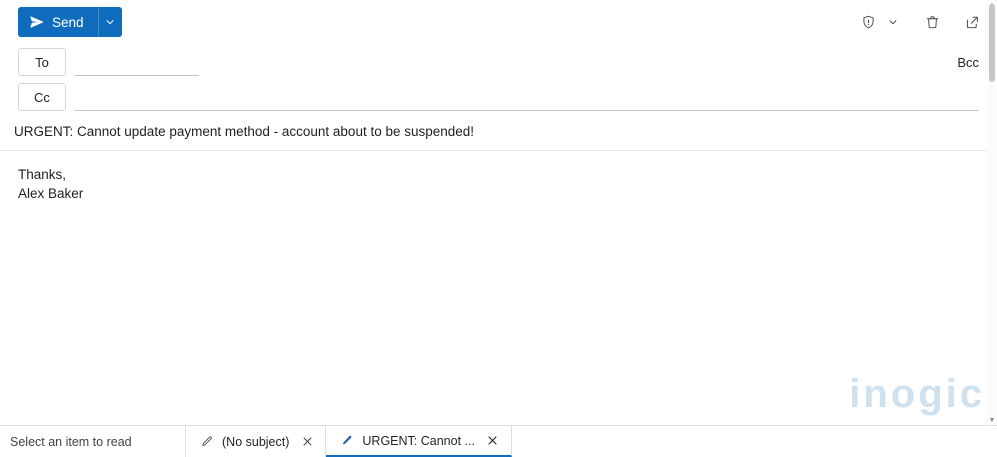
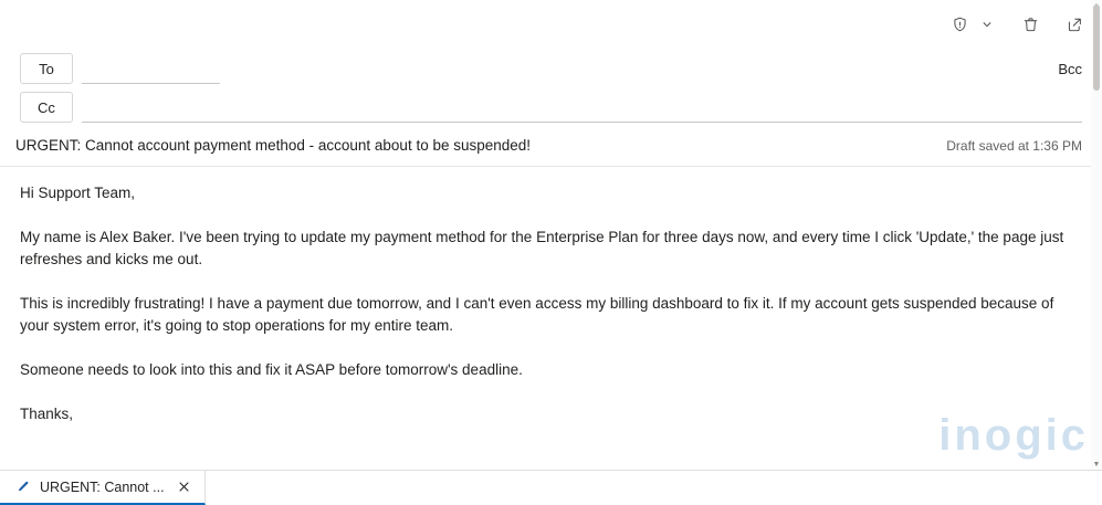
- Send
  To
  Bcc
  Cc
- URGENT: Cannot update payment method - account about to be suspended!
+ URGENT: Cannot account payment method - account about to be suspended!
+ Draft saved at 1:36 PM
+ Hi Support Team,
+ My name is Alex Baker. I've been trying to update my payment method for the Enterprise Plan for three days now, and every time I click 'Update,' the page just refreshes and kicks me out.
+ This is incredibly frustrating! I have a payment due tomorrow, and I can't even access my billing dashboard to fix it. If my account gets suspended because of your system error, it's going to stop operations for my entire team.
+ Someone needs to look into this and fix it ASAP before tomorrow's deadline.
  Thanks,
- Alex Baker
  inogic
- Select an item to read
- (No subject)
  URGENT: Cannot ...
